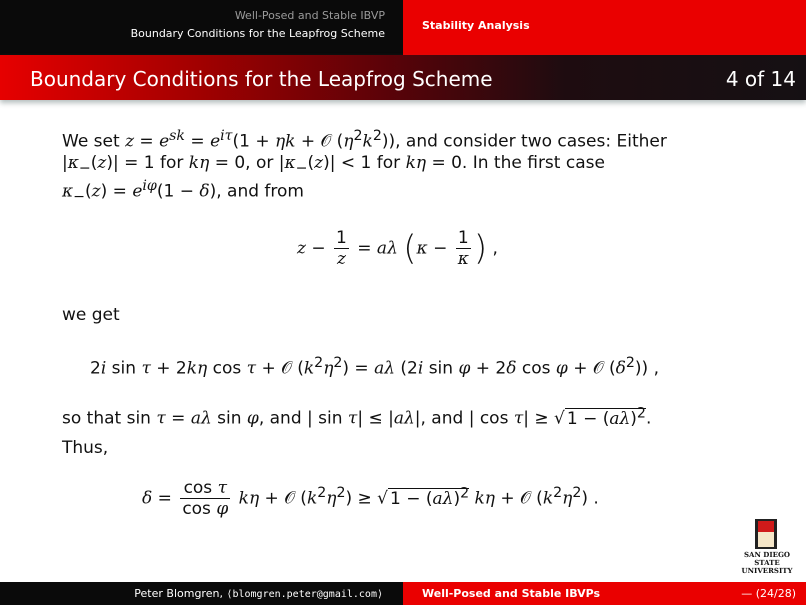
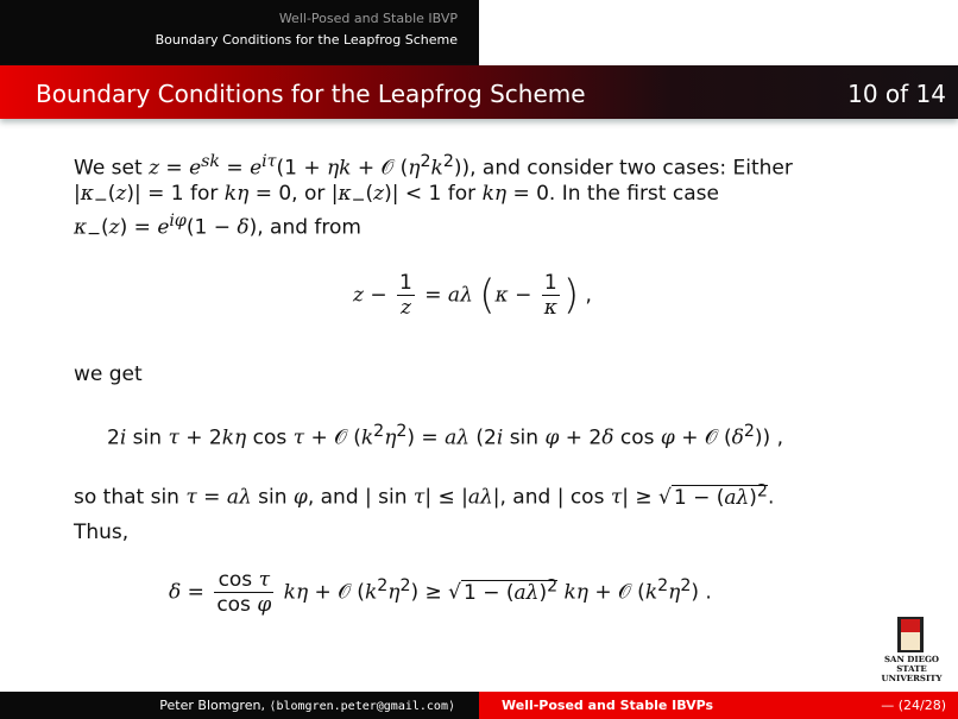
  Well-Posed and Stable IBVP
  Boundary Conditions for the Leapfrog Scheme
- Stability Analysis
  Boundary Conditions for the Leapfrog Scheme
- 4 of 14
+ 10 of 14
  We set z = esk = eiτ(1 + ηk + 𝒪 (η2k2)), and consider two cases: Either
  |κ−(z)| = 1 for kη = 0, or |κ−(z)| < 1 for kη = 0. In the first case
  κ−(z) = eiφ(1 − δ), and from
  z −
  1
  z
  = aλ (κ −
  1
  κ
  ) ,
  we get
  2i sin τ + 2kη cos τ + 𝒪 (k2η2) = aλ (2i sin φ + 2δ cos φ + 𝒪 (δ2)) ,
  so that sin τ = aλ sin φ, and | sin τ| ≤ |aλ|, and | cos τ| ≥ √1 − (aλ)2.
  Thus,
  δ =
  cos τ
  cos φ
  kη + 𝒪 (k2η2) ≥ √1 − (aλ)2 kη + 𝒪 (k2η2) .
  SAN DIEGO STATE
  UNIVERSITY
  Peter Blomgren, ⟨blomgren.peter@gmail.com⟩
  Well-Posed and Stable IBVPs
  — (24/28)
